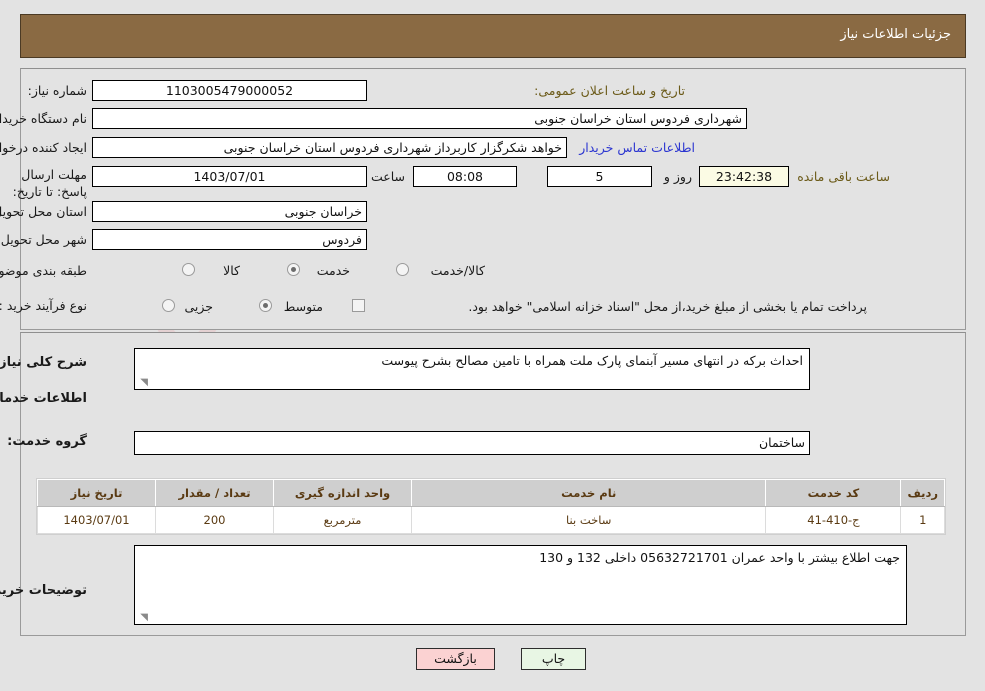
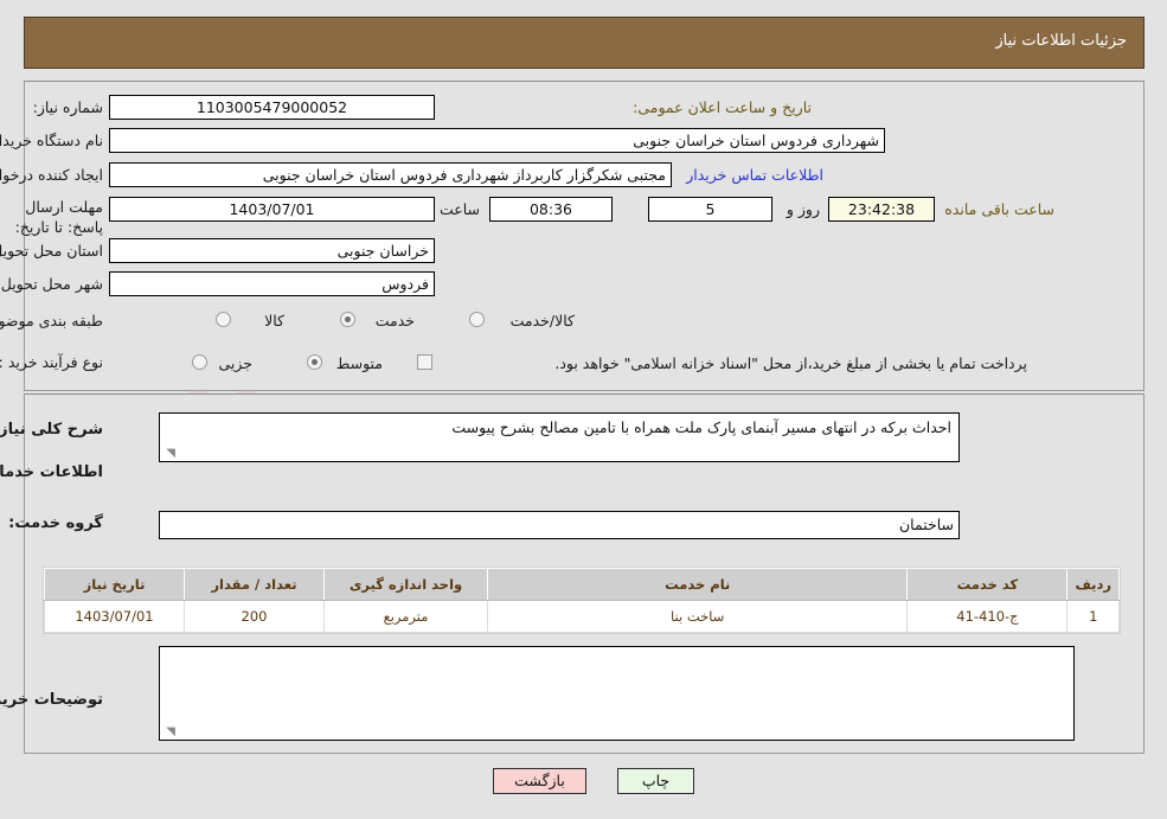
  جزئیات اطلاعات نیاز
  شماره نیاز:
  1103005479000052
  تاریخ و ساعت اعلان عمومی:
  نام دستگاه خریدا
  شهرداری فردوس استان خراسان جنوبی
  ایجاد کننده درخوا
- خواهد شکرگزار کاربرداز شهرداری فردوس استان خراسان جنوبی
+ مجتبی شکرگزار کاربرداز شهرداری فردوس استان خراسان جنوبی
  اطلاعات تماس خریدار
  مهلت ارسال پاسخ: تا تاریخ:
  1403/07/01
  ساعت
- 08:08
+ 08:36
  5
  روز و
  23:42:38
  ساعت باقی مانده
  استان محل تحوی
  خراسان جنوبی
  شهر محل تحویل
  فردوس
  طبقه بندی موضو
  کالا
  خدمت
  کالا/خدمت
  نوع فرآیند خرید :
  جزیی
  متوسط
  پرداخت تمام یا بخشی از مبلغ خرید،از محل "اسناد خزانه اسلامی" خواهد بود.
  شرح کلی نیاز
  احداث برکه در انتهای مسیر آبنمای پارک ملت همراه با تامین مصالح بشرح پیوست
  ◥
  گروه خدمت:
  ساختمان
  ردیف	کد خدمت	نام خدمت	واحد اندازه گیری	تعداد / مقدار	تاریخ نیاز
  1	ج-410-41	ساخت بنا	مترمربع	200	1403/07/01
  توضیحات خری
- جهت اطلاع بیشتر با واحد عمران 05632721701 داخلی 132 و 130
  ◥
  چاپ
  بازگشت
